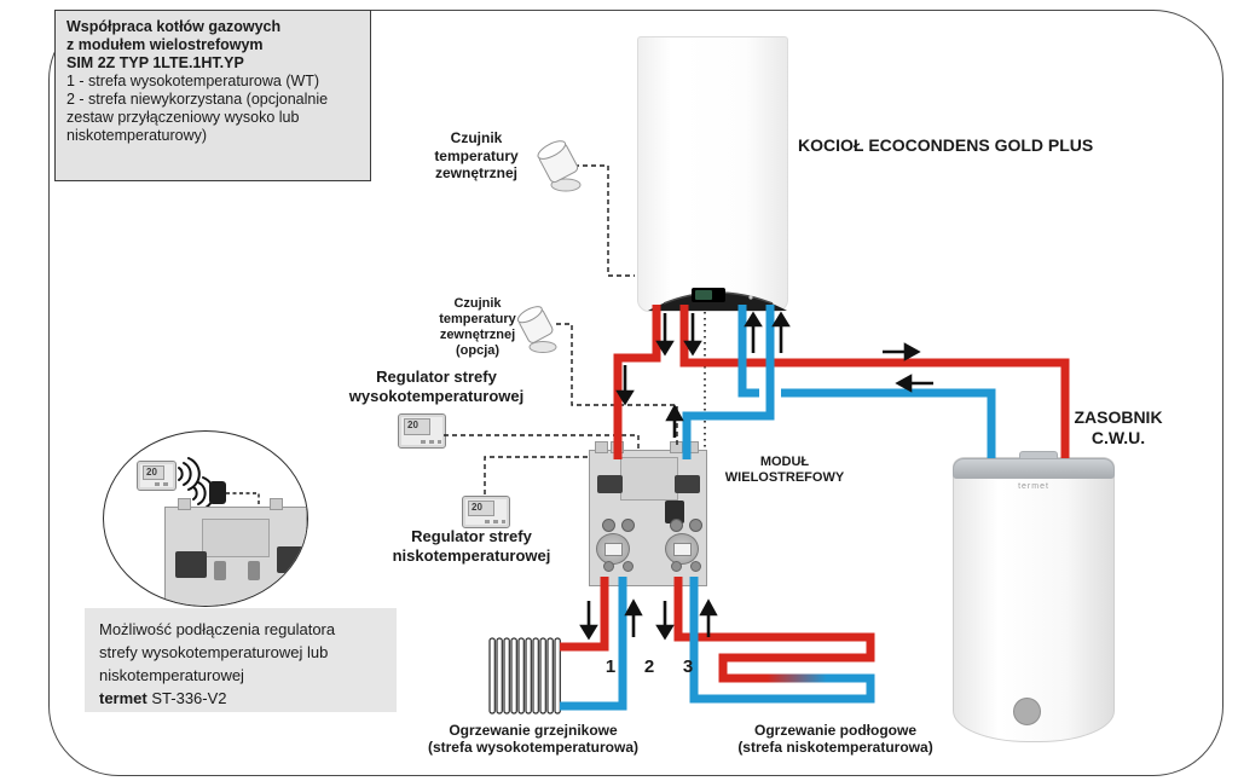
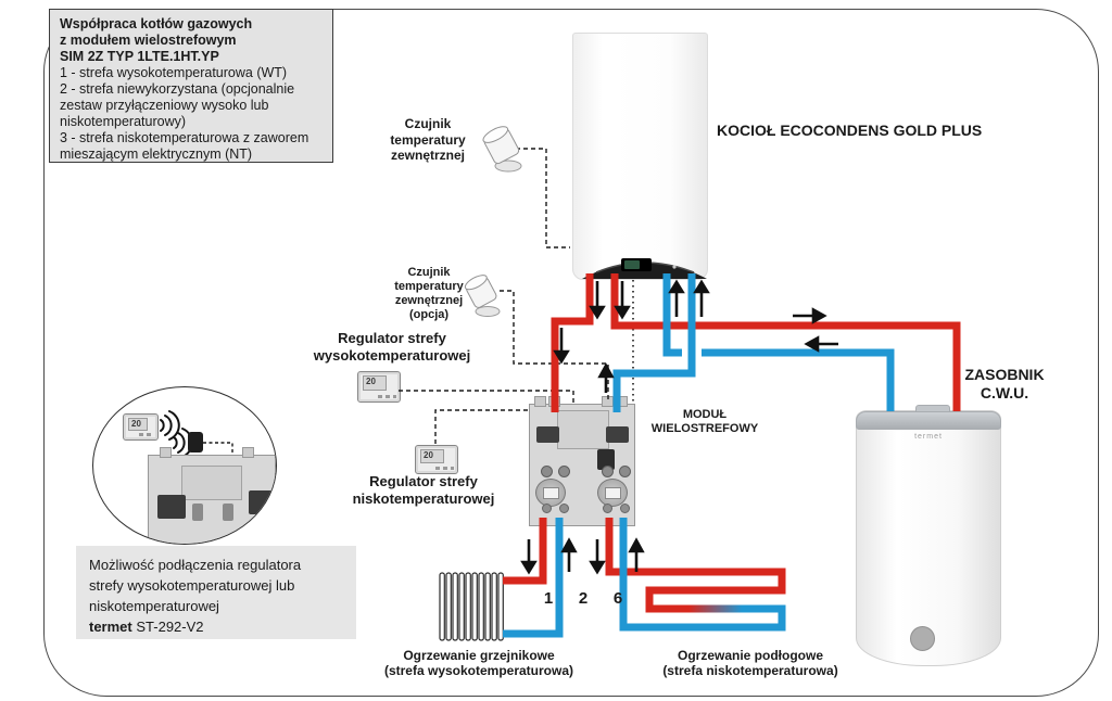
  Współpraca kotłów gazowych
  z modułem wielostrefowym
  SIM 2Z TYP 1LTE.1HT.YP
  1 - strefa wysokotemperaturowa (WT)
  2 - strefa niewykorzystana (opcjonalnie zestaw przyłączeniowy wysoko lub niskotemperaturowy)
+ 3 - strefa niskotemperaturowa z zaworem mieszającym elektrycznym (NT)
  20
  20
  20
  Możliwość podłączenia regulatora
  strefy wysokotemperaturowej lub
  niskotemperaturowej
- termet ST-336-V2
+ termet ST-292-V2
  KOCIOŁ ECOCONDENS GOLD PLUS
  ZASOBNIK
  C.W.U.
  MODUŁ
  WIELOSTREFOWY
  Czujnik
  temperatury
  zewnętrznej
  Czujnik
  temperatury
  zewnętrznej
  (opcja)
  Regulator strefy
  wysokotemperaturowej
  Regulator strefy
  niskotemperaturowej
  1
  2
- 3
+ 6
  Ogrzewanie grzejnikowe
  (strefa wysokotemperaturowa)
  Ogrzewanie podłogowe
  (strefa niskotemperaturowa)
